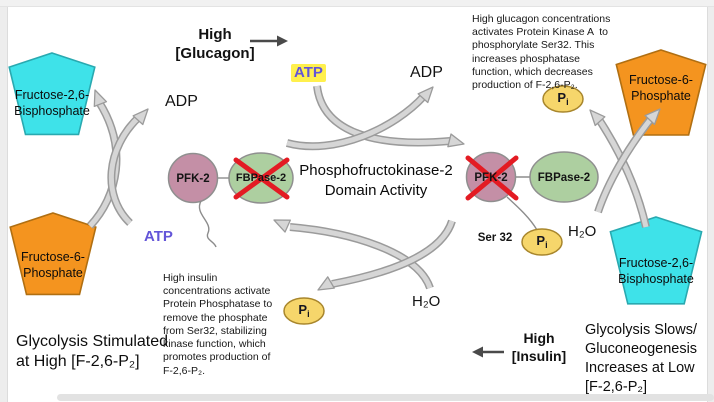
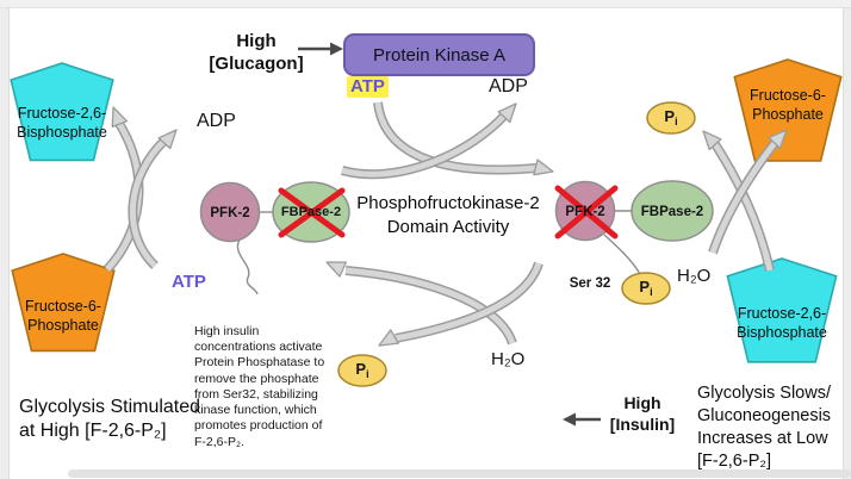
+ Protein Kinase A
  High
  [Glucagon]
  High
  [Insulin]
- High glucagon concentrations
- activates Protein Kinase A to
- phosphorylate Ser32. This
- increases phosphatase
- function, which decreases
- production of F-2,6-P₂.
  High insulin
  concentrations activate
  Protein Phosphatase to
  remove the phosphate
  from Ser32, stabilizing
  kinase function, which
  promotes production of
  F-2,6-P₂.
  Phosphofructokinase-2
  Domain Activity
  Fructose-2,6-
  Bisphosphate
  Fructose-6-
  Phosphate
  Fructose-6-
  Phosphate
  Fructose-2,6-
  Bisphosphate
  PFK-2
  FBPase-2
  PFK-2
  FBPase-2
  Ser 32
  ATP
  ADP
  ADP
  ATP
  H₂O
  H₂O
  Pi
  Pi
  Pi
  Glycolysis Stimulated
  at High [F-2,6-P₂]
  Glycolysis Slows/
  Gluconeogenesis
  Increases at Low
  [F-2,6-P₂]
